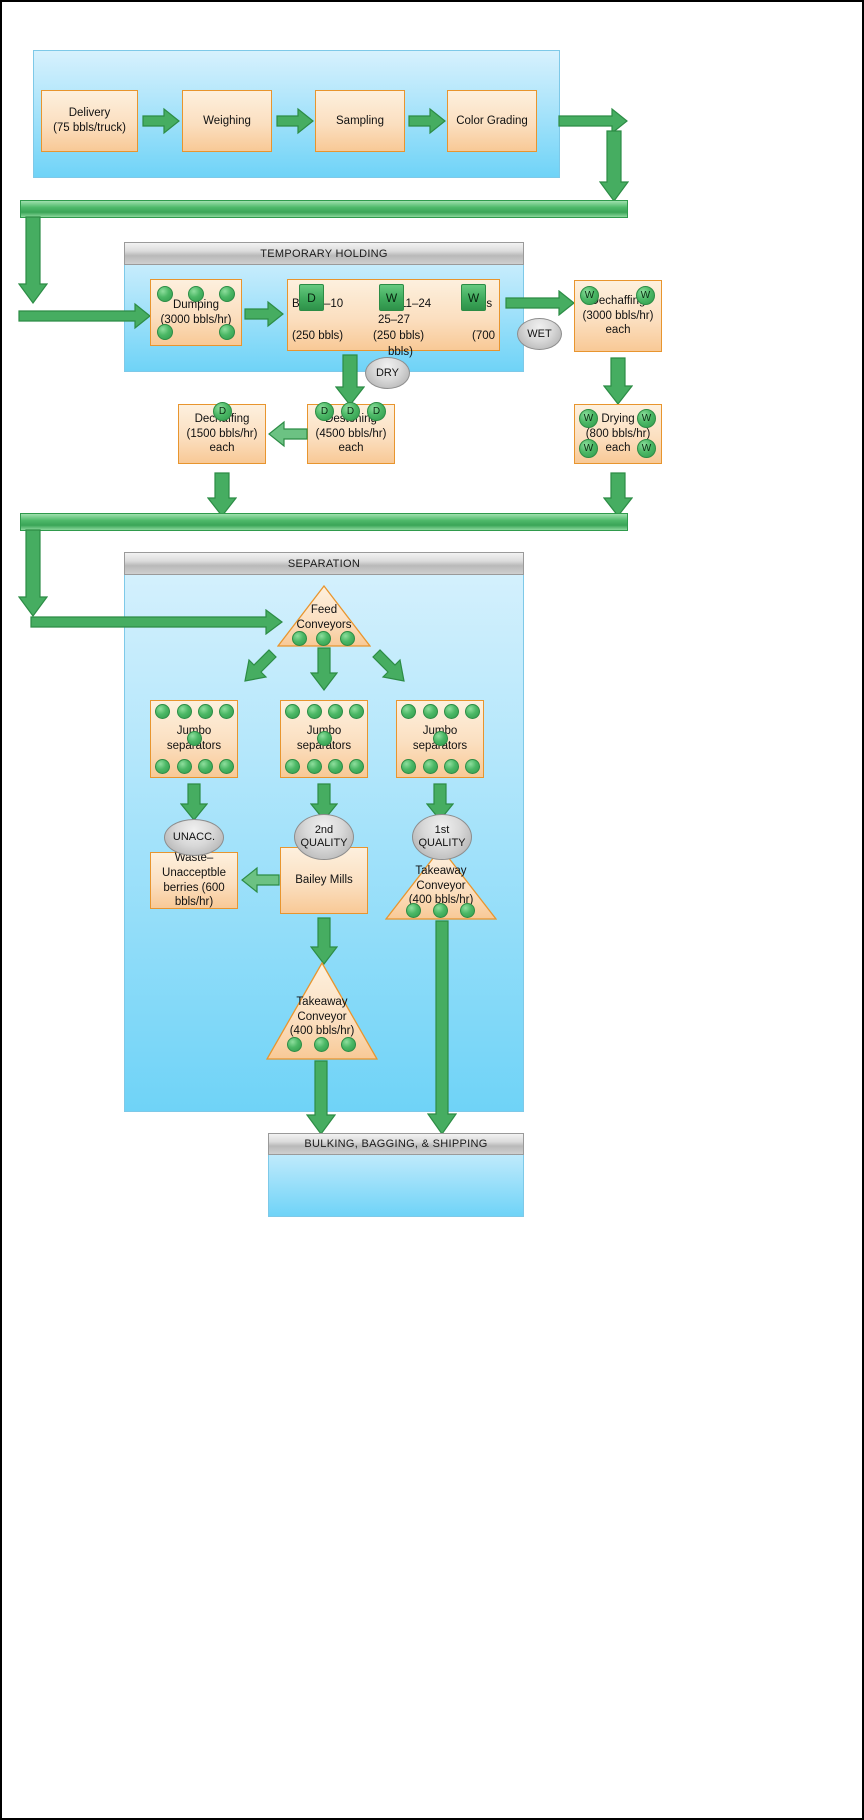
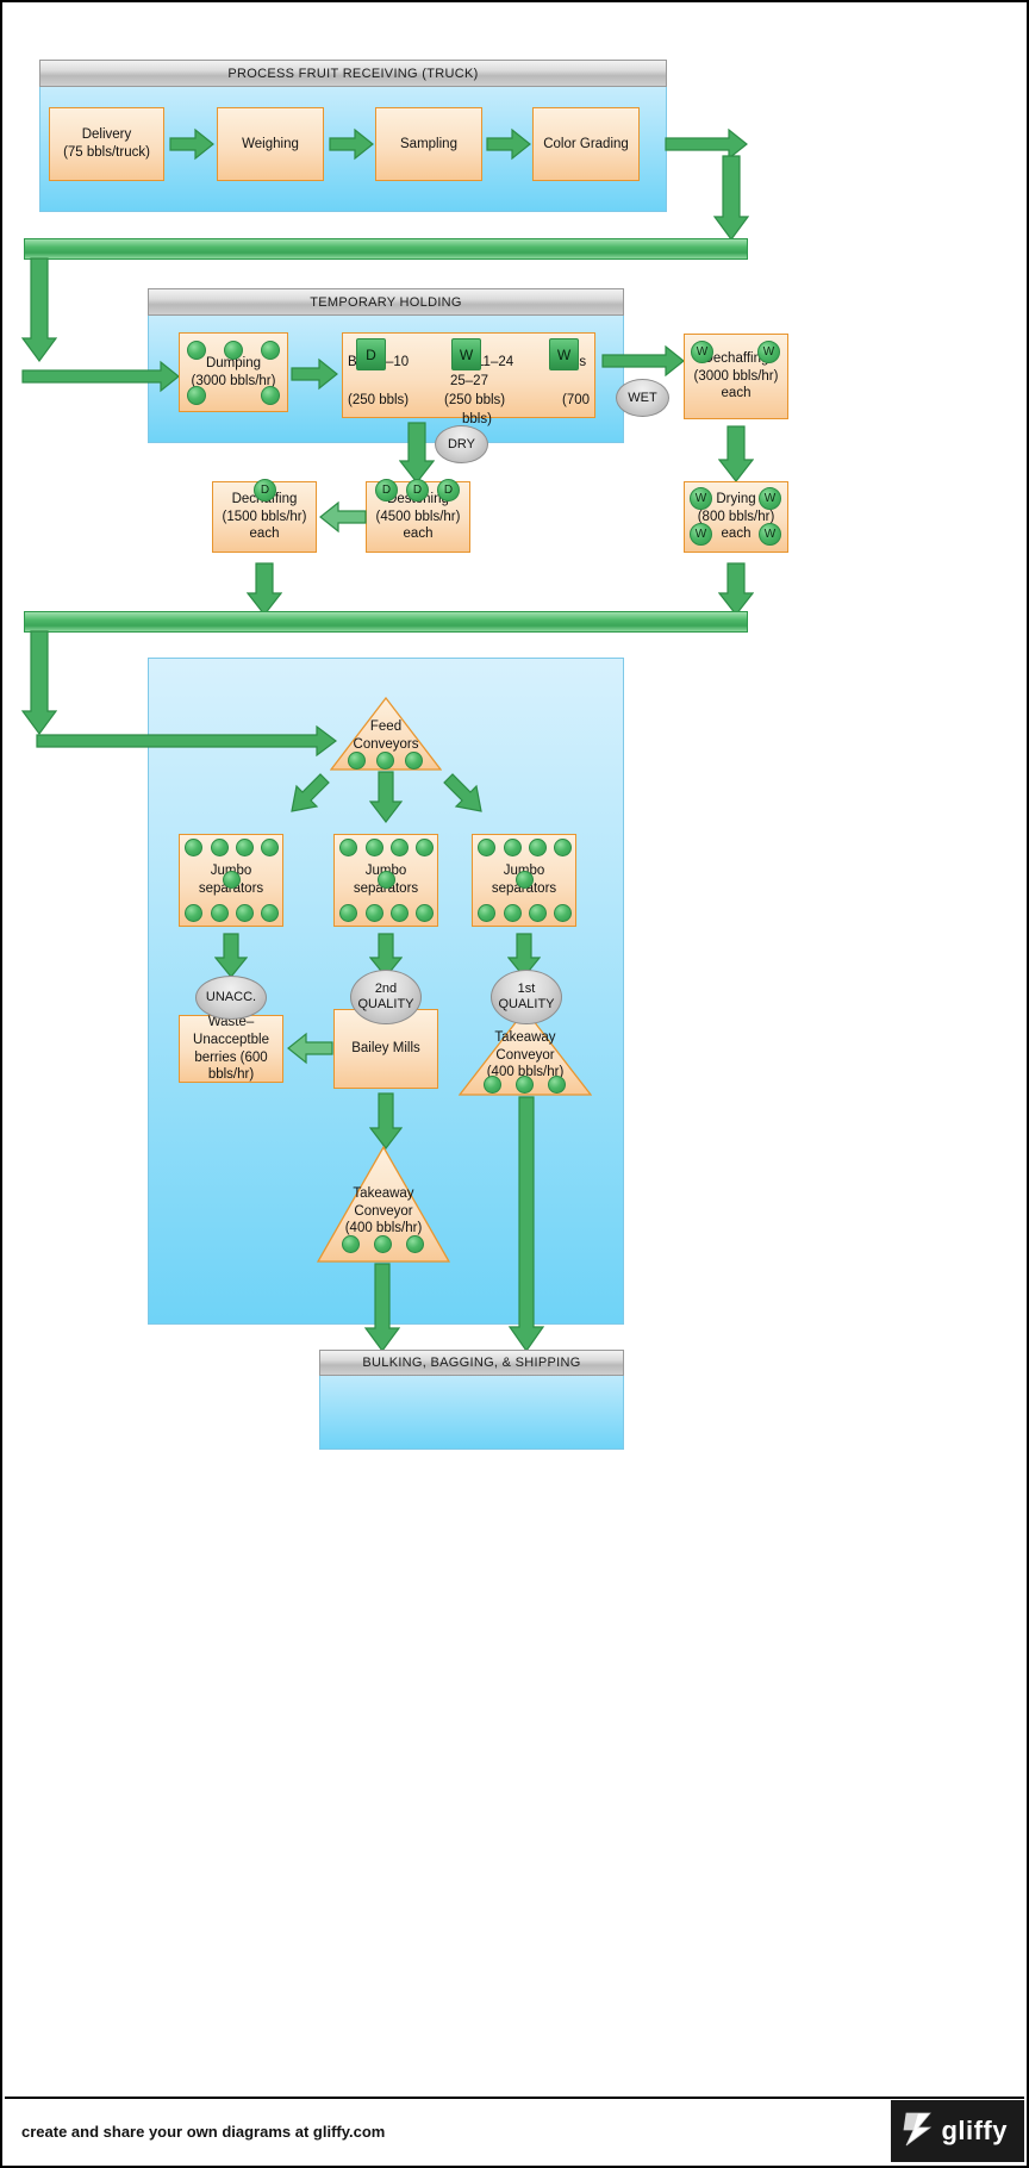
+ PROCESS FRUIT RECEIVING (TRUCK)
  Delivery
  (75 bbls/truck)
  Weighing
  Sampling
  Color Grading
  TEMPORARY HOLDING
  Dumping
  (3000 bbls/hr)
  1–24
  25–27
  (250 bbls)
  (250 bbls)
  bbls)
  (700
  D
  W
  W
  WET
  DRY
  echaffin
  (3000 bbls/hr)
  each
  W
  W
  Drying
  (800 bbls/hr)
  each
  W
  W
  W
  W
  (4500 bbls/hr)
  each
  D
  D
  D
  Decffing
  (1500 bbls/hr)
  each
  D
- SEPARATION
  Feed
  Conveyors
  Jubo
  separators
  Jubo
  separators
  Jubo
  separators
  UNACC.
  2nd
  QUALITY
  1st
  QUALITY
  Waste–Unacceptble berries (600 bbls/hr)
  Bailey Mills
  Takeaway
  Conveyor
  (400 bbls/hr)
  Takeaway
  Conveyor
  (400 bbls/hr)
  BULKING, BAGGING, & SHIPPING
+ create and share your own diagrams at gliffy.com
+ gliffy
